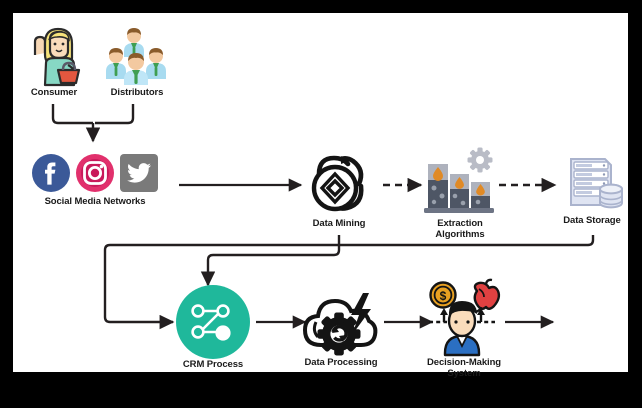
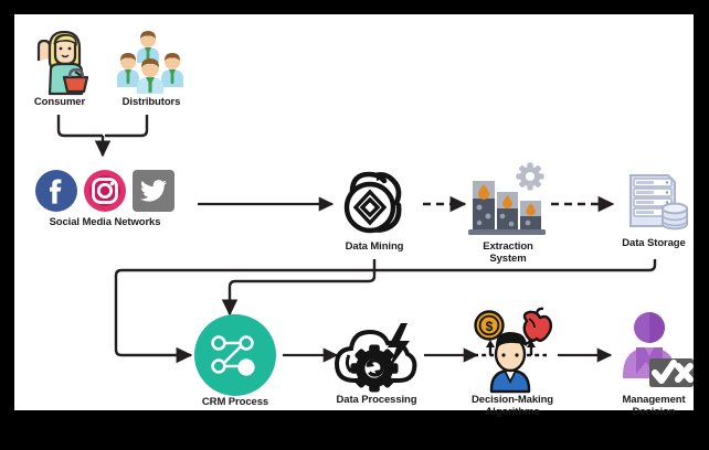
  Consumer
  Distributors
  Social Media Networks
  Data Mining
  Extraction
- Algorithms
+ System
  Data Storage
  CRM Process
  Data Processing
  $
  Decision-Making
- System
+ Algorithms
+ Management
+ Decision
